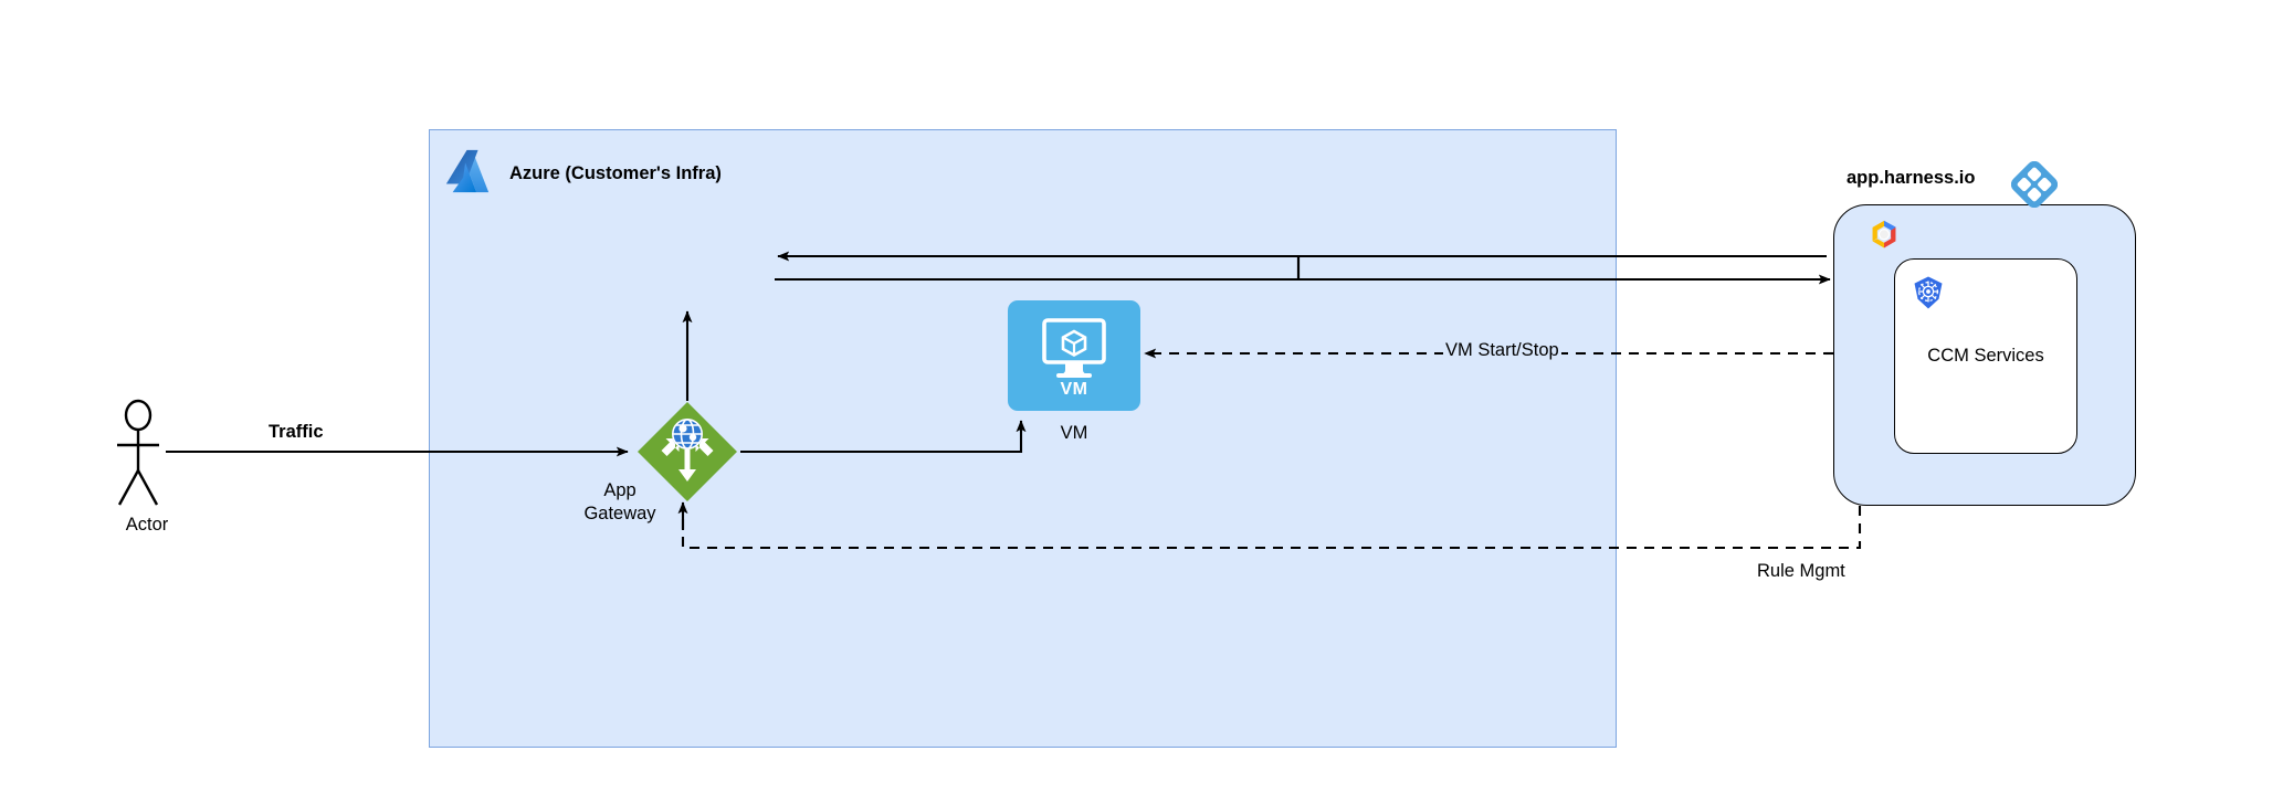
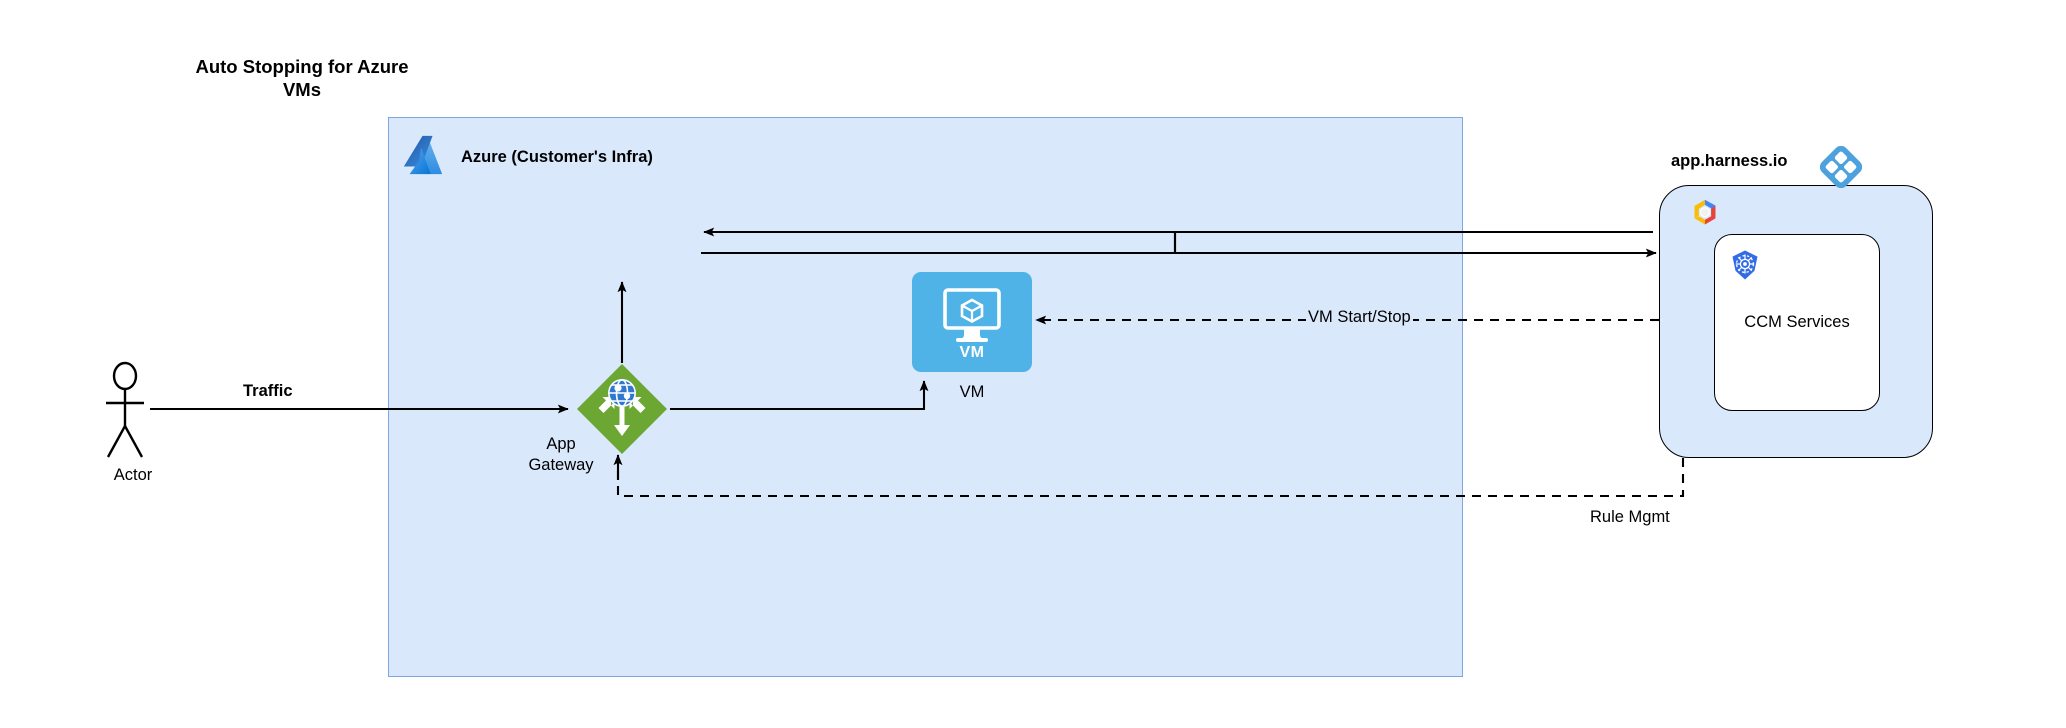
+ Auto Stopping for Azure
+ VMs
  Azure (Customer's Infra)
  VM
  VM
  App
  Gateway
  Actor
  app.harness.io
  CCM Services
  Traffic
  VM Start/Stop
  Rule Mgmt
